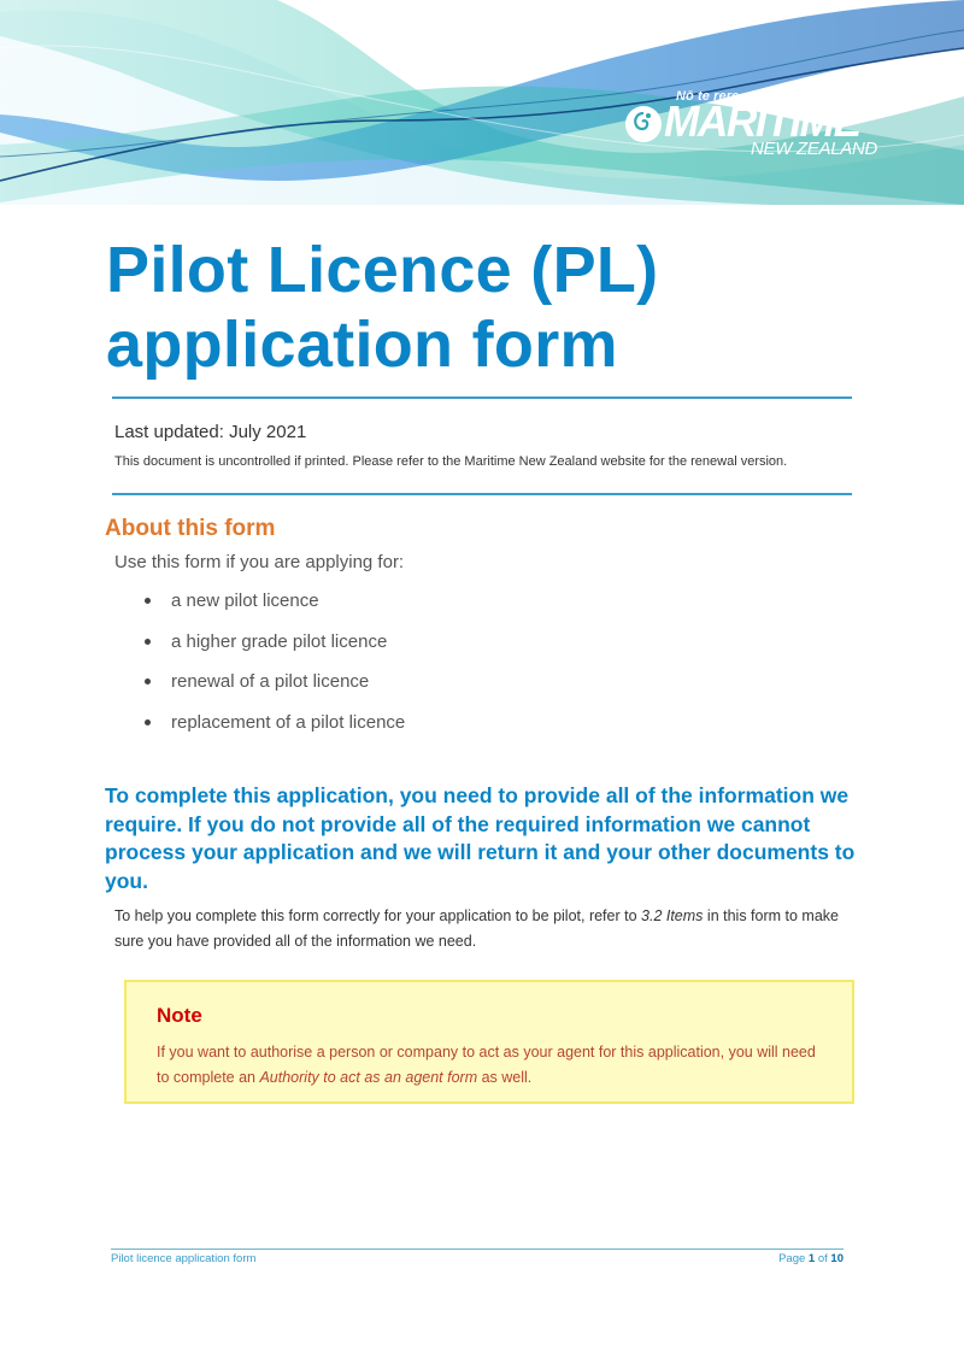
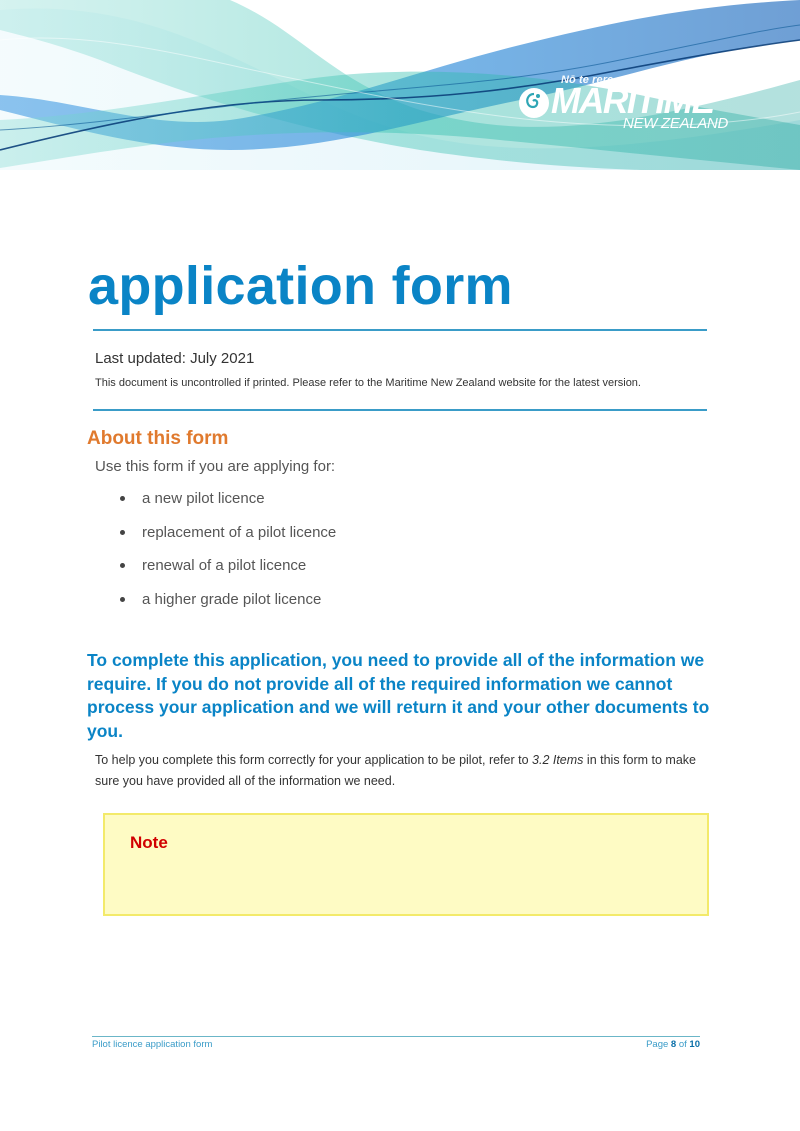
  Nō te rere moana Aotearoa
  MARITIME
  NEW ZEALAND
- Pilot Licence (PL)
  application form
  Last updated: July 2021
- This document is uncontrolled if printed. Please refer to the Maritime New Zealand website for the renewal version.
+ This document is uncontrolled if printed. Please refer to the Maritime New Zealand website for the latest version.
  About this form
  Use this form if you are applying for:
  a new pilot licence
- a higher grade pilot licence
+ replacement of a pilot licence
  renewal of a pilot licence
- replacement of a pilot licence
+ a higher grade pilot licence
  To complete this application, you need to provide all of the information we require. If you do not provide all of the required information we cannot process your application and we will return it and your other documents to you.
  To help you complete this form correctly for your application to be pilot, refer to 3.2 Items in this form to make sure you have provided all of the information we need.
  Note
- If you want to authorise a person or company to act as your agent for this application, you will need to complete an Authority to act as an agent form as well.
  Pilot licence application form
- Page 1 of 10
+ Page 8 of 10
